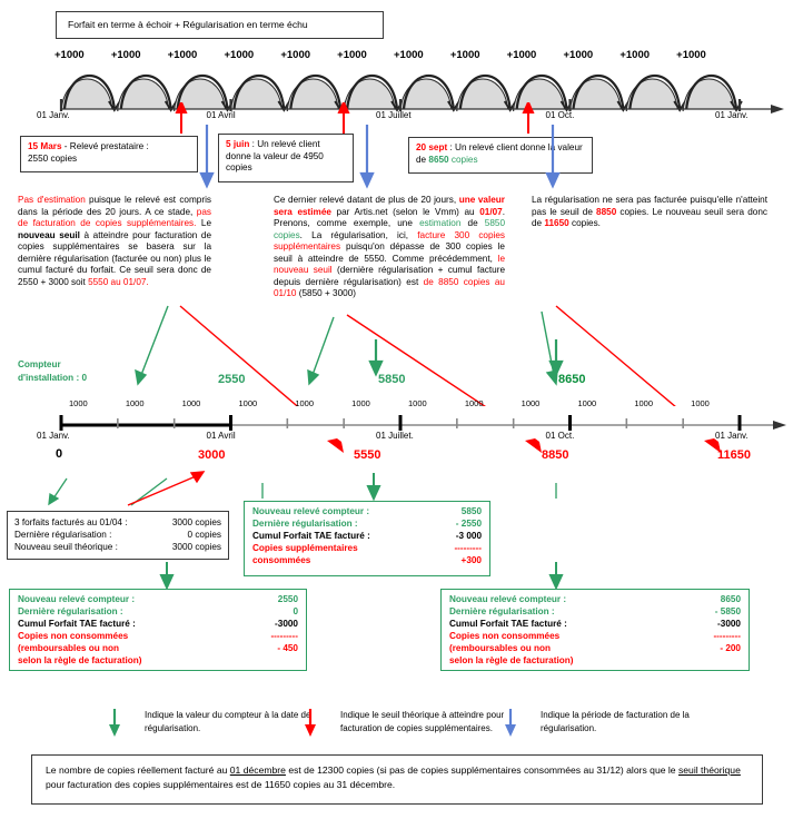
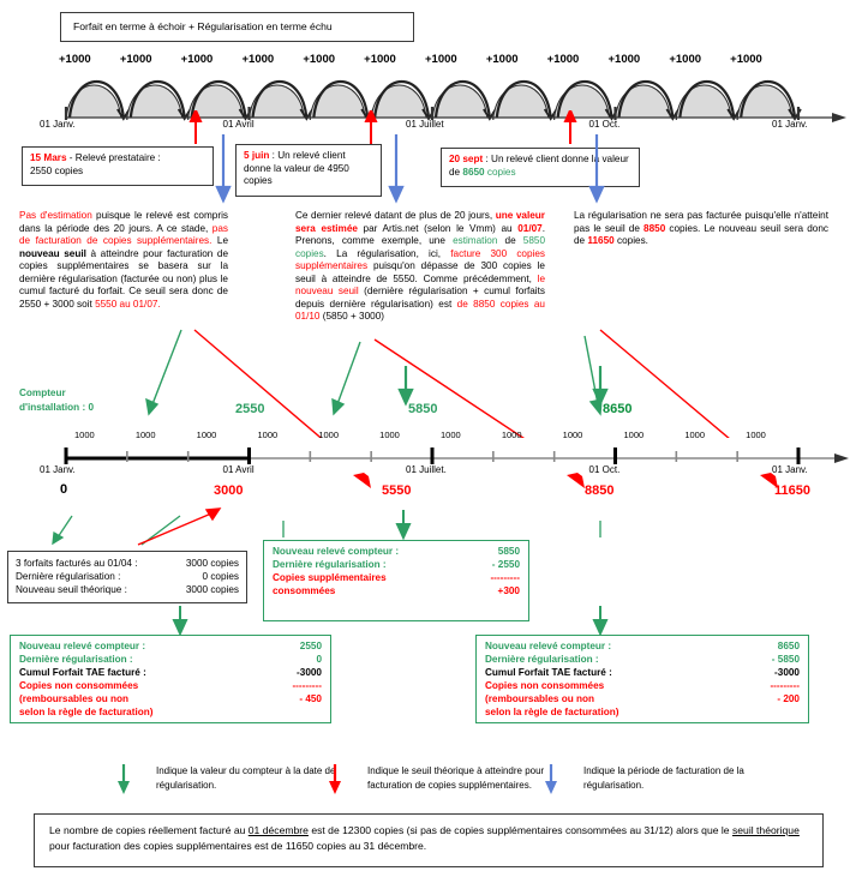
  Forfait en terme à échoir + Régularisation en terme échu
  +1000
  +1000
  +1000
  +1000
  +1000
  +1000
  +1000
  +1000
  +1000
  +1000
  +1000
  +1000
  01 Janv.
  01 Avril
  01 Juillet
  01 Oct.
  01 Janv.
  15 Mars - Relevé prestataire :
  2550 copies
  5 juin : Un relevé client donne la valeur de 4950 copies
  20 sept : Un relevé client donne l valeur de 8650 copies
  Pas d'estimation puisque le relevé est compris dans la période des 20 jours. A ce stade, pas de facturation de copies supplémentaires. Le nouveau seuil à atteindre pour facturation de copies supplémentaires se basera sur la dernière régularisation (facturée ou non) plus le cumul facturé du forfait. Ce seuil sera donc de 2550 + 3000 soit 5550 au 01/07.
- Ce dernier relevé datant de plus de 20 jours, une valeur sera estimée par Artis.net (selon le Vmm) au 01/07. Prenons, comme exemple, une estimation de 5850 copies. La régularisation, ici, facture 300 copies supplémentaires puisqu'on dépasse de 300 copies le seuil à atteindre de 5550. Comme précédemment, le nouveau seuil (dernière régularisation + cumul facture depuis dernière régularisation) est de 8850 copies au 01/10 (5850 + 3000)
+ Ce dernier relevé datant de plus de 20 jours, une valeur sera estimée par Artis.net (selon le Vmm) au 01/07. Prenons, comme exemple, une estimation de 5850 copies. La régularisation, ici, facture 300 copies supplémentaires puisqu'on dépasse de 300 copies le seuil à atteindre de 5550. Comme précédemment, le nouveau seuil (dernière régularisation + cumul forfaits depuis dernière régularisation) est de 8850 copies au 01/10 (5850 + 3000)
  La régularisation ne sera pas facturée puisqu'elle n'atteint pas le seuil de 8850 copies. Le nouveau seuil sera donc de 11650 copies.
  Compteur
  d'installation : 0
  1000
  1000
  1000
  1000
  1000
  1000
  1000
  1000
  1000
  1000
  1000
  1000
  01 Janv.
  01 Avril
  01 Juillet.
  01 Oct.
  01 Janv.
  2550
  5850
  8650
  3000
  5550
  8850
  11650
  0
  3 forfaits facturés au 01/04 :	3000 copies
  Dernière régularisation :	0 copies
  Nouveau seuil théorique :	3000 copies
  Nouveau relevé compteur :	5850
  Dernière régularisation :	- 2550
- Cumul Forfait TAE facturé :	-3 000
  Copies supplémentaires	---------
  consommées	+300
  Nouveau relevé compteur :	2550
  Dernière régularisation :	0
  Cumul Forfait TAE facturé :	-3000
  Copies non consommées	---------
  (remboursables ou non	- 450
  selon la règle de facturation)
  Nouveau relevé compteur :	8650
  Dernière régularisation :	- 5850
  Cumul Forfait TAE facturé :	-3000
  Copies non consommées	---------
  (remboursables ou non	- 200
  selon la règle de facturation)
  Indique la valeur du compteur à la date de
  régularisation.
  Indique le seuil théorique à atteindre pour
  facturation de copies supplémentaires.
  Indique la période de facturation de la
  régularisation.
  Le nombre de copies réellement facturé au 01 décembre est de 12300 copies (si pas de copies supplémentaires consommées au 31/12) alors que le seuil théorique pour facturation des copies supplémentaires est de 11650 copies au 31 décembre.
